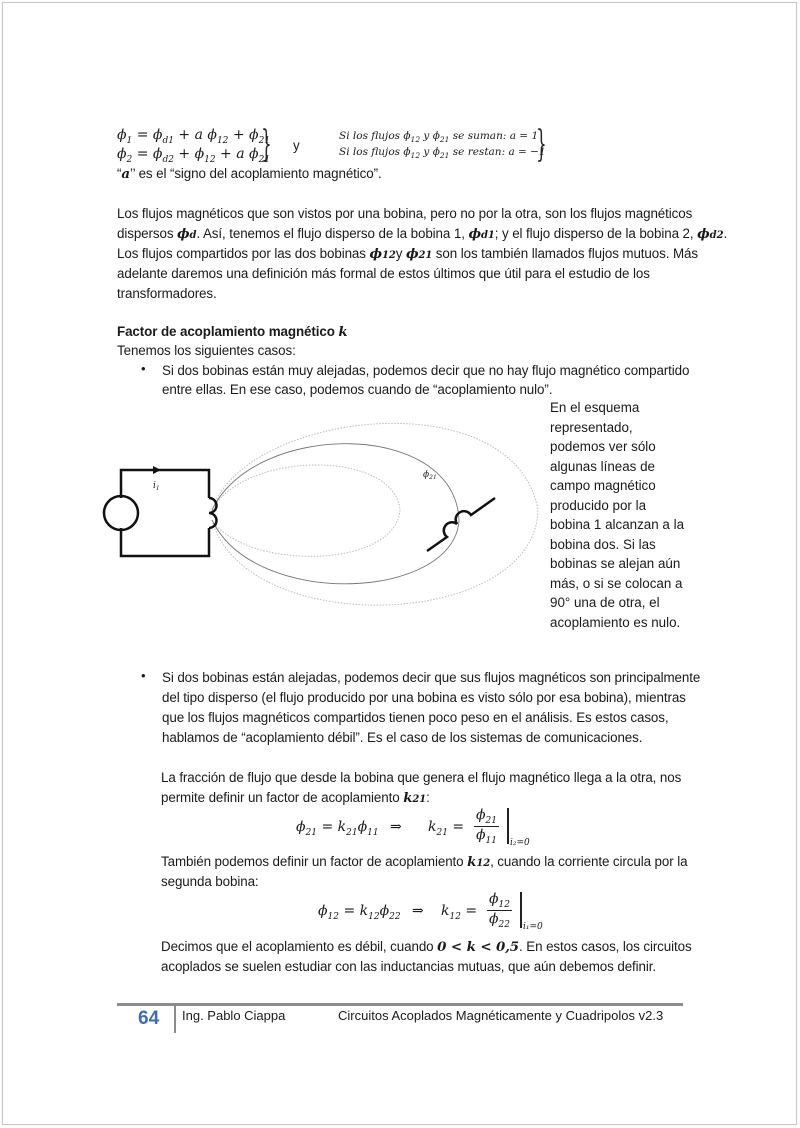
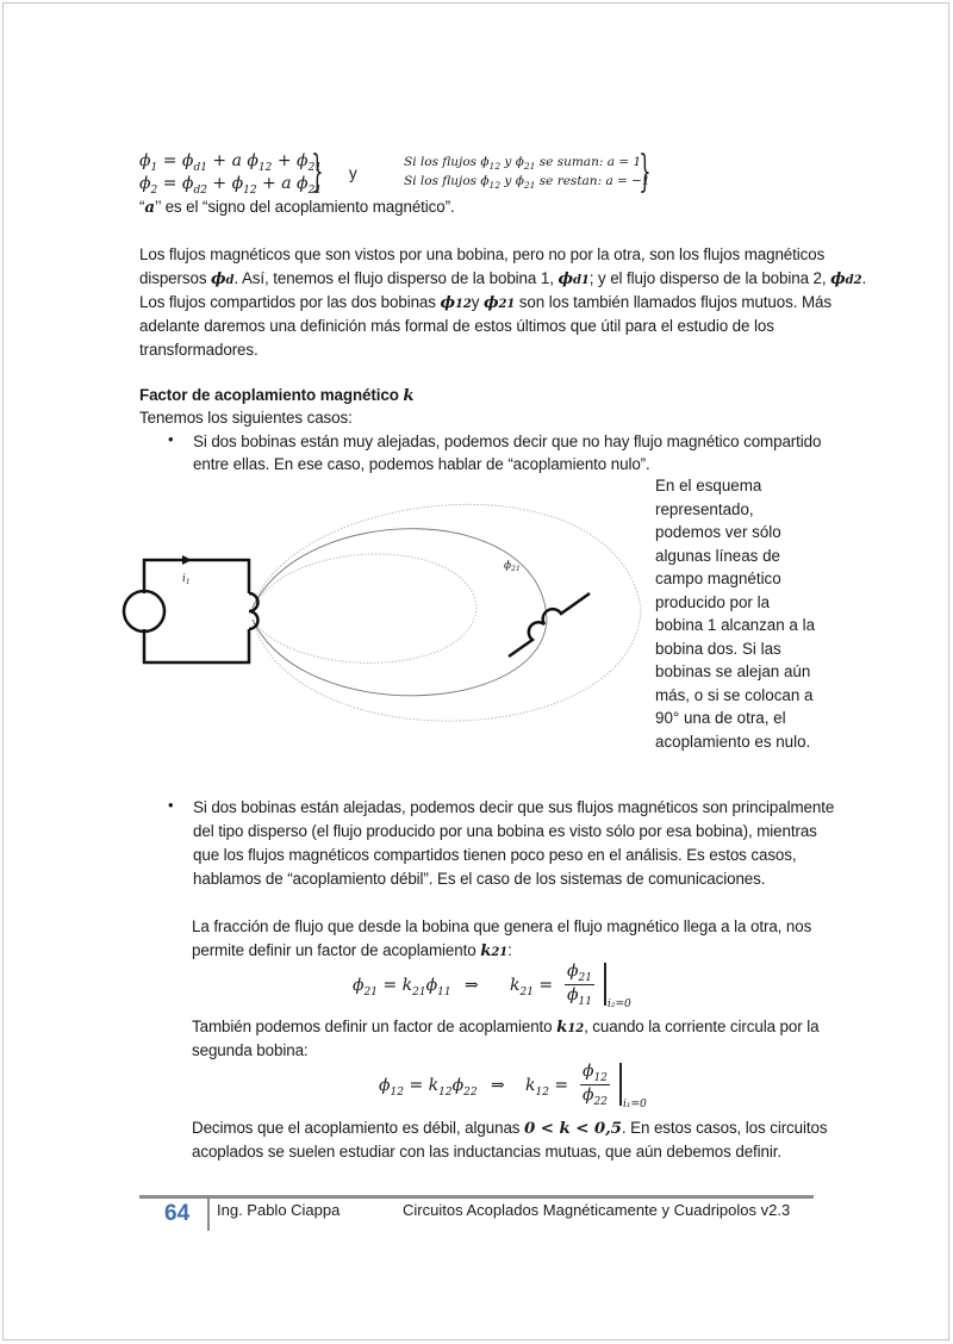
  ϕ1 = ϕd1 + a ϕ12 + ϕ21
  ϕ2 = ϕd2 + ϕ12 + a ϕ21
  }
  y
  Si los flujos ϕ12 y ϕ21 se suman: a = 1
  Si los flujos ϕ12 y ϕ21 se restan: a = −1
  }
  “a’’ es el “signo del acoplamiento magnético”.
  Los flujos magnéticos que son vistos por una bobina, pero no por la otra, son los flujos magnéticos
  dispersos ϕd. Así, tenemos el flujo disperso de la bobina 1, ϕd1; y el flujo disperso de la bobina 2, ϕd2.
  Los flujos compartidos por las dos bobinas ϕ12y ϕ21 son los también llamados flujos mutuos. Más
  adelante daremos una definición más formal de estos últimos que útil para el estudio de los
  transformadores.
  Factor de acoplamiento magnético k
  Tenemos los siguientes casos:
  •
  Si dos bobinas están muy alejadas, podemos decir que no hay flujo magnético compartido
- entre ellas. En ese caso, podemos cuando de “acoplamiento nulo”.
+ entre ellas. En ese caso, podemos hablar de “acoplamiento nulo”.
  En el esquema
  representado,
  podemos ver sólo
  algunas líneas de
  campo magnético
  producido por la
  bobina 1 alcanzan a la
  bobina dos. Si las
  bobinas se alejan aún
  más, o si se colocan a
  90° una de otra, el
  acoplamiento es nulo.
  •
  Si dos bobinas están alejadas, podemos decir que sus flujos magnéticos son principalmente
  del tipo disperso (el flujo producido por una bobina es visto sólo por esa bobina), mientras
  que los flujos magnéticos compartidos tienen poco peso en el análisis. Es estos casos,
  hablamos de “acoplamiento débil”. Es el caso de los sistemas de comunicaciones.
  La fracción de flujo que desde la bobina que genera el flujo magnético llega a la otra, nos
  permite definir un factor de acoplamiento k21:
  ϕ21 = k21ϕ11
  ⇒
  k21 =
  ϕ21
  ϕ11
  i₂=0
  También podemos definir un factor de acoplamiento k12, cuando la corriente circula por la
  segunda bobina:
  ϕ12 = k12ϕ22
  ⇒
  k12 =
  ϕ12
  ϕ22
  i₁=0
- Decimos que el acoplamiento es débil, cuando 0 < k < 0,5. En estos casos, los circuitos
+ Decimos que el acoplamiento es débil, algunas 0 < k < 0,5. En estos casos, los circuitos
  acoplados se suelen estudiar con las inductancias mutuas, que aún debemos definir.
  64
  Ing. Pablo Ciappa
  Circuitos Acoplados Magnéticamente y Cuadripolos v2.3
